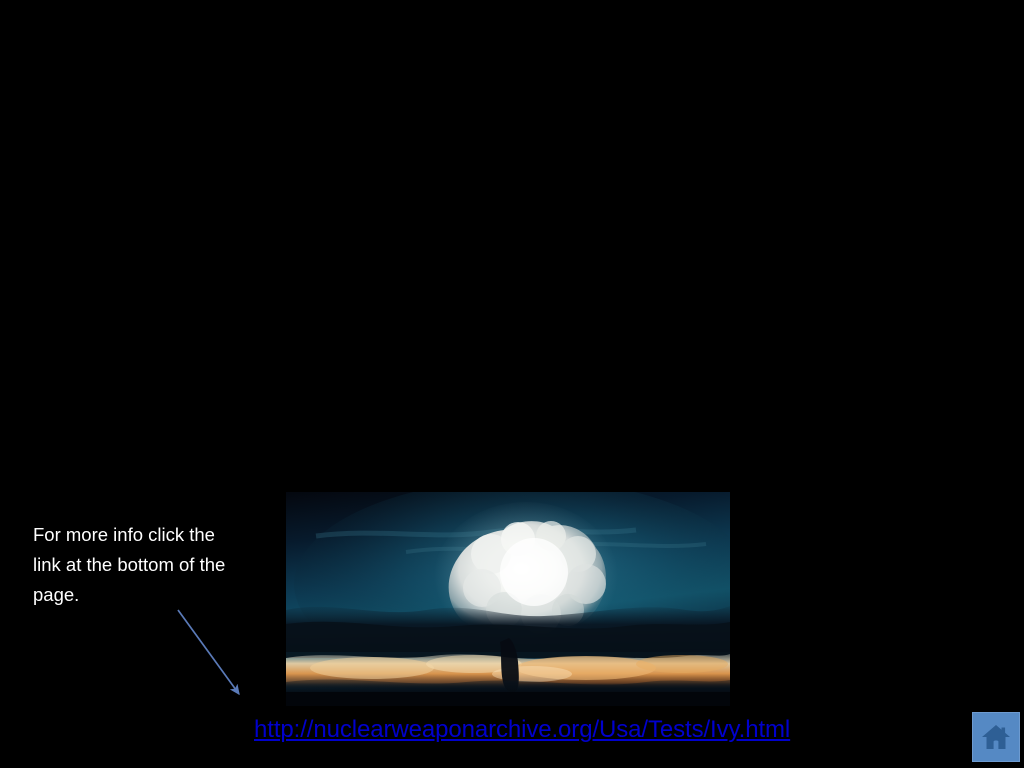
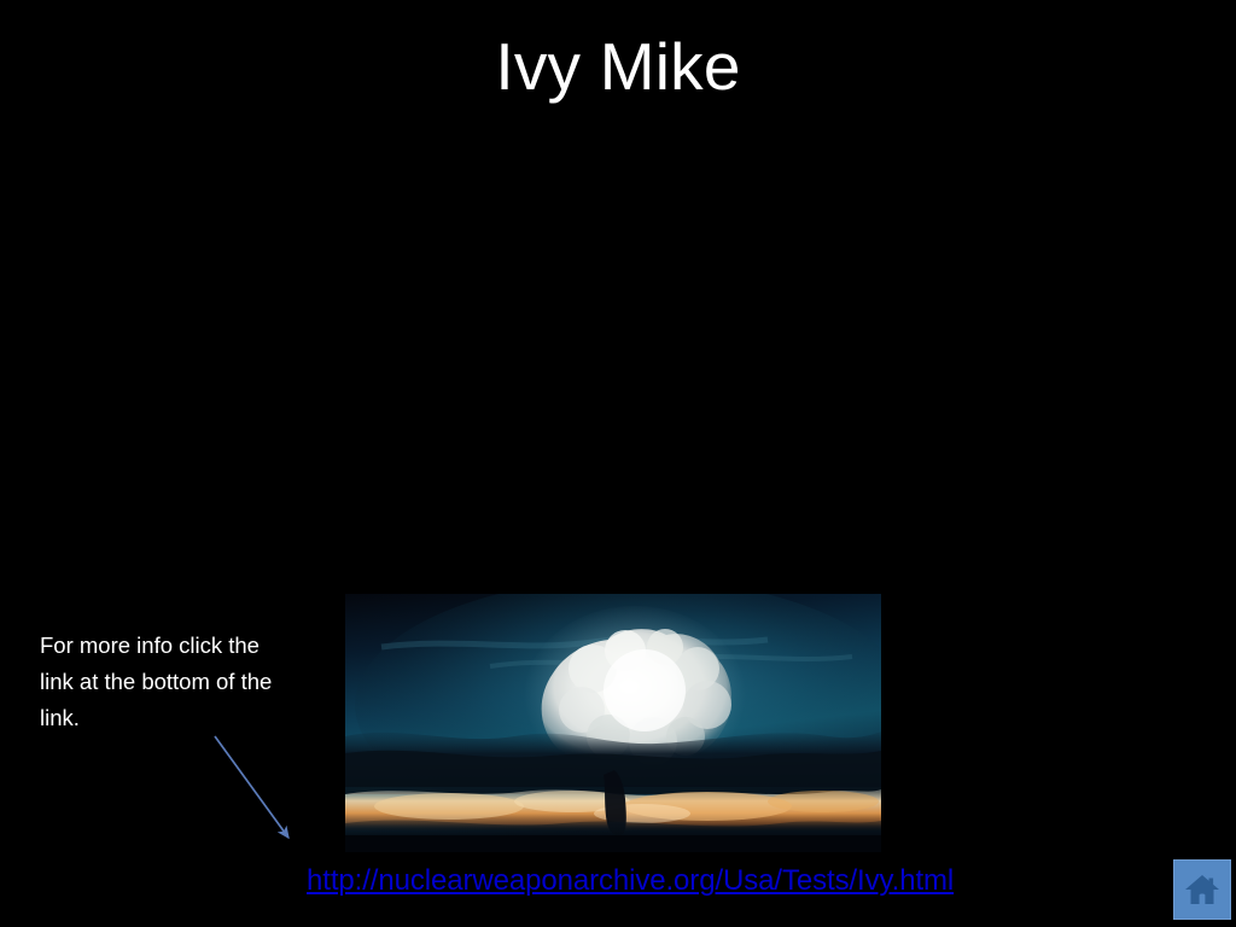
+ Ivy Mike
- For more info click the link at the bottom of the page.
+ For more info click the link at the bottom of the link.
  http://nuclearweaponarchive.org/Usa/Tests/Ivy.html
